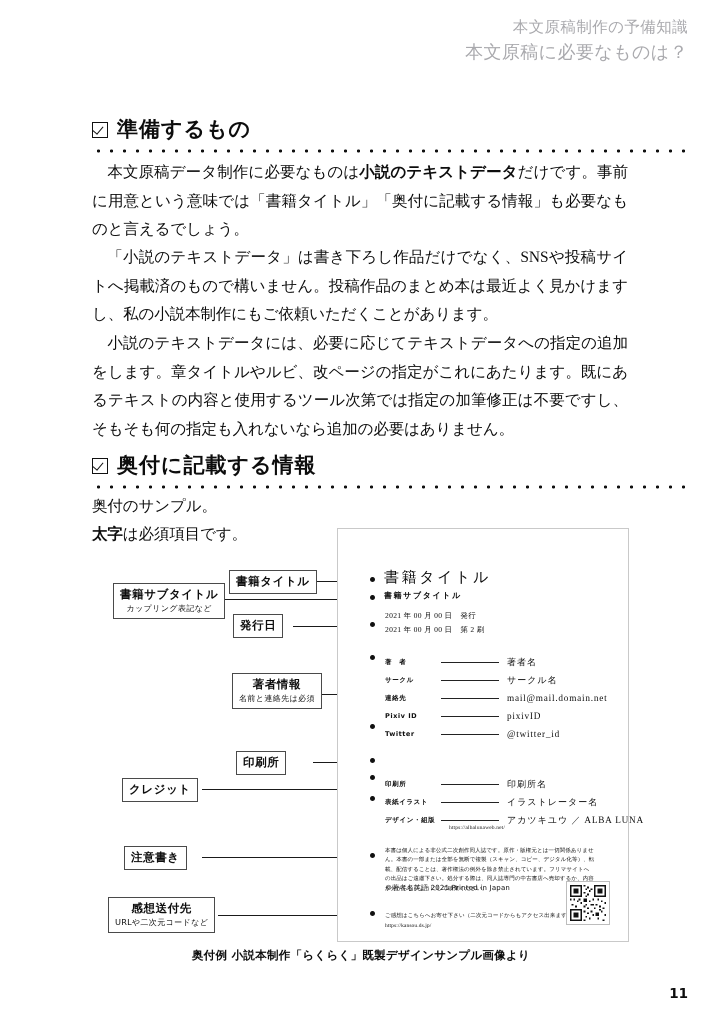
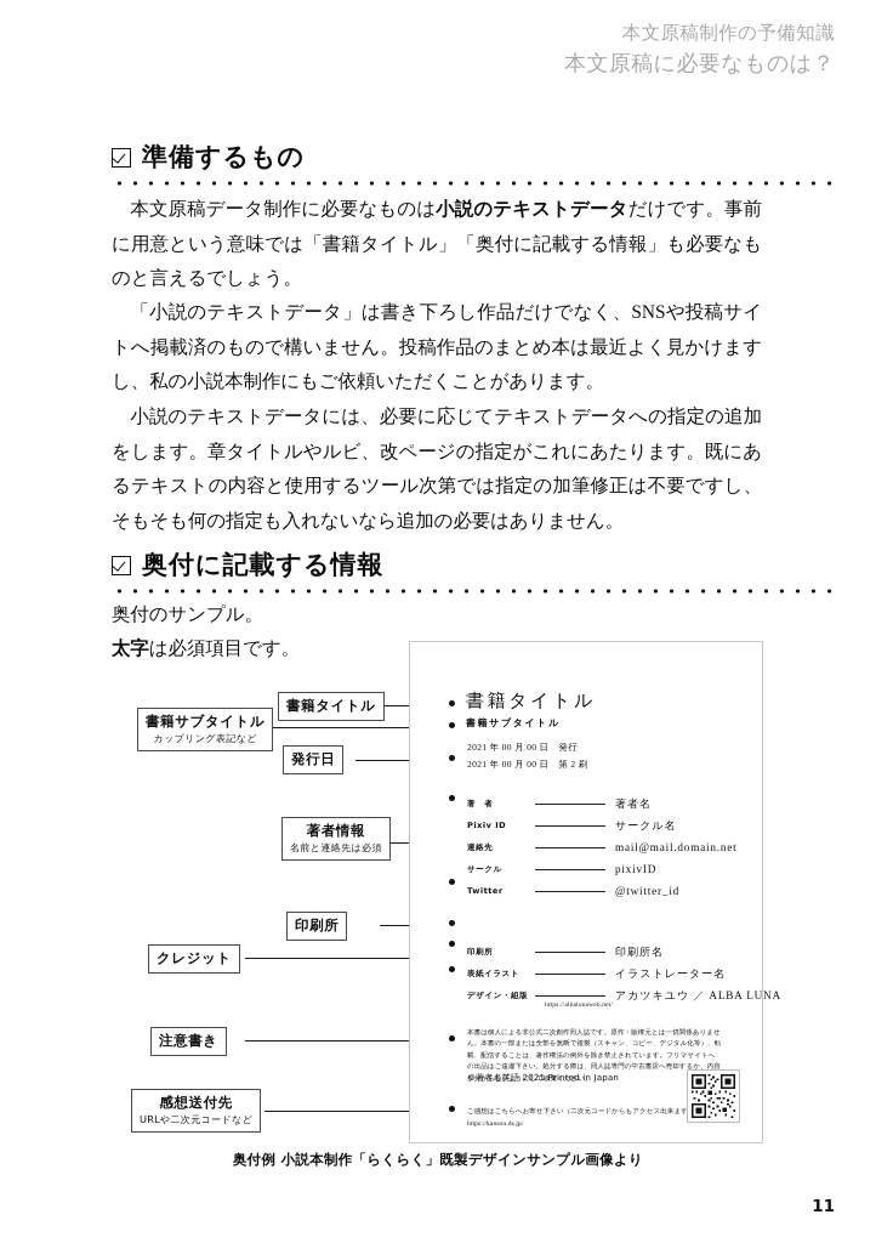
  本文原稿制作の予備知識
  本文原稿に必要なものは？
  準備するもの
  本文原稿データ制作に必要なものは小説のテキストデータだけです。事前に用意という意味では「書籍タイトル」「奥付に記載する情報」も必要なものと言えるでしょう。
  「小説のテキストデータ」は書き下ろし作品だけでなく、SNSや投稿サイトへ掲載済のもので構いません。投稿作品のまとめ本は最近よく見かけますし、私の小説本制作にもご依頼いただくことがあります。
  小説のテキストデータには、必要に応じてテキストデータへの指定の追加をします。章タイトルやルビ、改ページの指定がこれにあたります。既にあるテキストの内容と使用するツール次第では指定の加筆修正は不要ですし、そもそも何の指定も入れないなら追加の必要はありません。
  奥付に記載する情報
  奥付のサンプル。
  太字は必須項目です。
  書籍タイトル
  書籍サブタイトル
  カップリング表記など
  発行日
  著者情報
  名前と連絡先は必須
  印刷所
  クレジット
  注意書き
  感想送付先
  URLや二次元コードなど
  書籍タイトル
  書籍サブタイトル
  2021 年 00 月 00 日 発行
  2021 年 00 月 00 日 第 2 刷
  著 者
  著者名
- サークル
+ Pixiv ID
  サークル名
  連絡先
  mail@mail.domain.net
- Pixiv ID
+ サークル
  pixivID
  Twitter
  @twitter_id
  印刷所
  印刷所名
  表紙イラスト
  イラストレーター名
  デザイン・組版
  アカツキユウ ／ ALBA LUNA
  ©著者名英語 2021 Printed in Japan
  奥付例 小説本制作「らくらく」既製デザインサンプル画像より
  11
